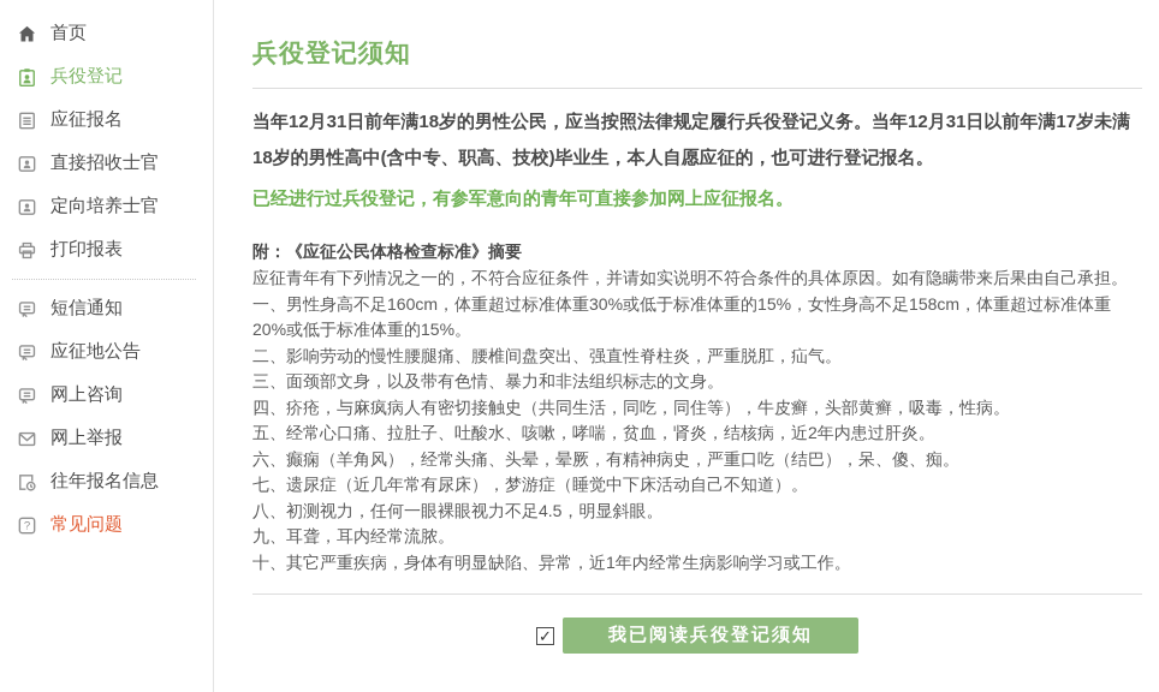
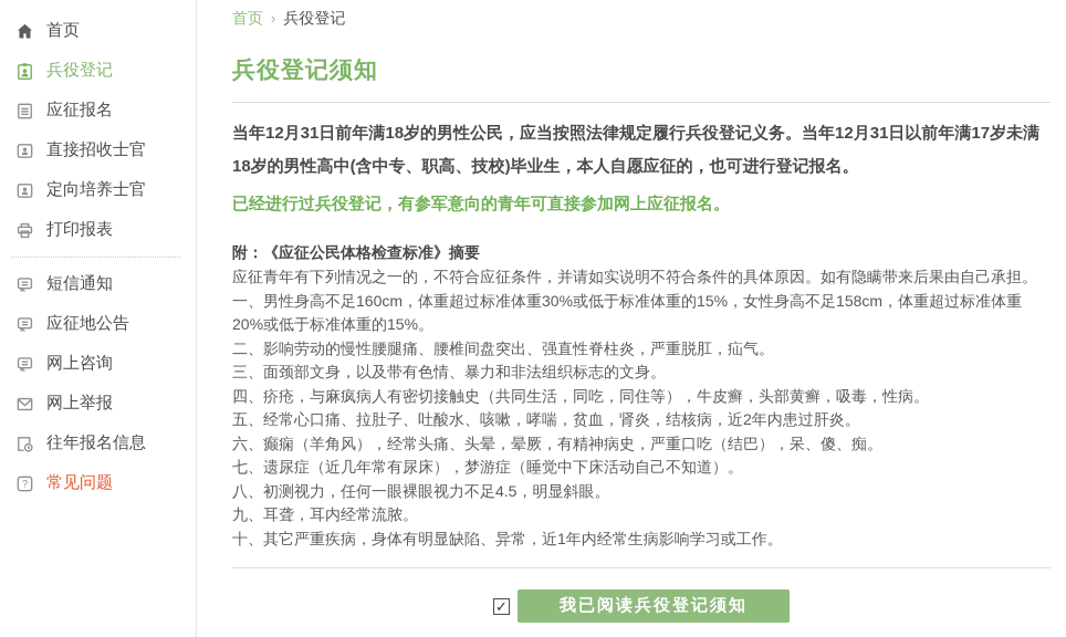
  首页
  兵役登记
  应征报名
  直接招收士官
  定向培养士官
  打印报表
  短信通知
  应征地公告
  网上咨询
  网上举报
  往年报名信息
  ?
  常见问题
+ 首页 › 兵役登记
  兵役登记须知
  当年12月31日前年满18岁的男性公民，应当按照法律规定履行兵役登记义务。当年12月31日以前年满17岁未满18岁的男性高中(含中专、职高、技校)毕业生，本人自愿应征的，也可进行登记报名。
  已经进行过兵役登记，有参军意向的青年可直接参加网上应征报名。
  附：《应征公民体格检查标准》摘要
  应征青年有下列情况之一的，不符合应征条件，并请如实说明不符合条件的具体原因。如有隐瞒带来后果由自己承担。
  一、男性身高不足160cm，体重超过标准体重30%或低于标准体重的15%，女性身高不足158cm，体重超过标准体重20%或低于标准体重的15%。
  二、影响劳动的慢性腰腿痛、腰椎间盘突出、强直性脊柱炎，严重脱肛，疝气。
  三、面颈部文身，以及带有色情、暴力和非法组织标志的文身。
  四、疥疮，与麻疯病人有密切接触史（共同生活，同吃，同住等），牛皮癣，头部黄癣，吸毒，性病。
  五、经常心口痛、拉肚子、吐酸水、咳嗽，哮喘，贫血，肾炎，结核病，近2年内患过肝炎。
  六、癫痫（羊角风），经常头痛、头晕，晕厥，有精神病史，严重口吃（结巴），呆、傻、痴。
  七、遗尿症（近几年常有尿床），梦游症（睡觉中下床活动自己不知道）。
  八、初测视力，任何一眼裸眼视力不足4.5，明显斜眼。
  九、耳聋，耳内经常流脓。
  十、其它严重疾病，身体有明显缺陷、异常，近1年内经常生病影响学习或工作。
  ✓
  我已阅读兵役登记须知
